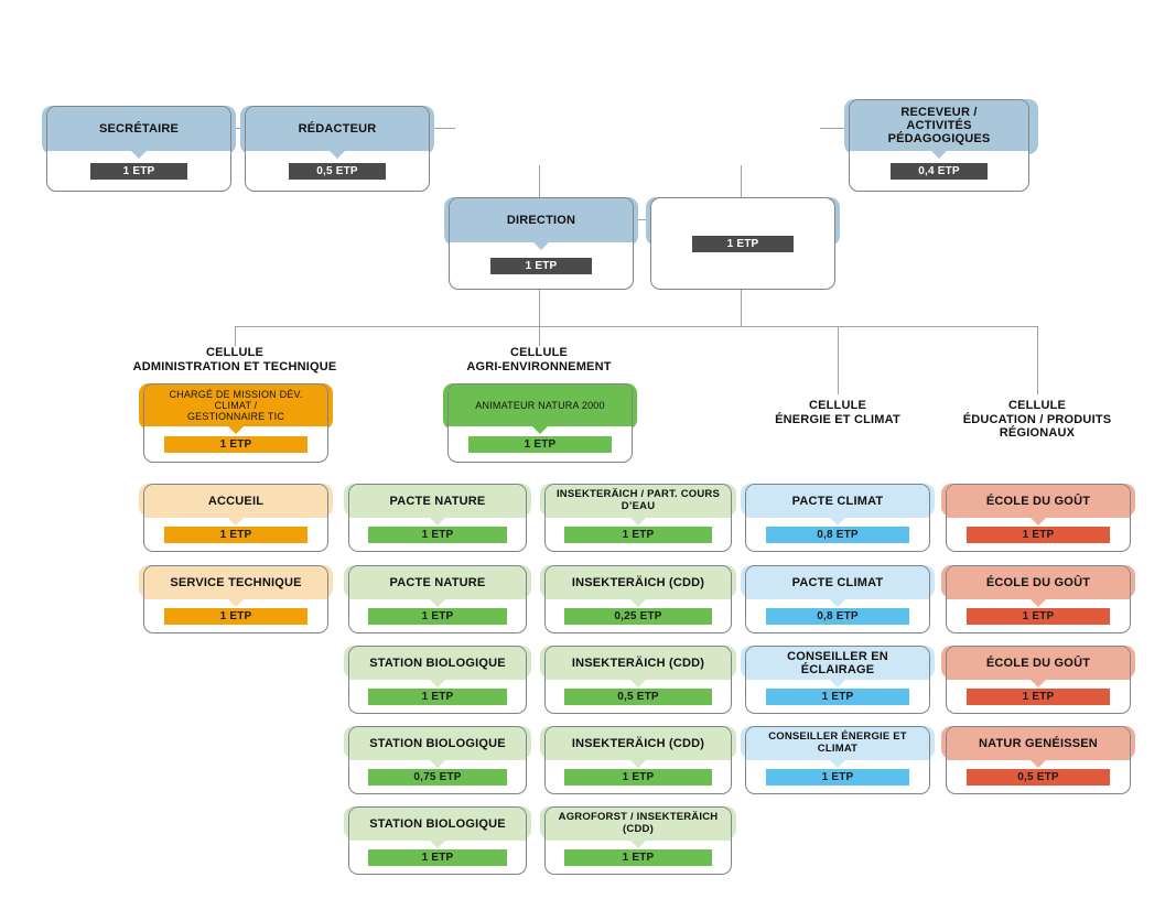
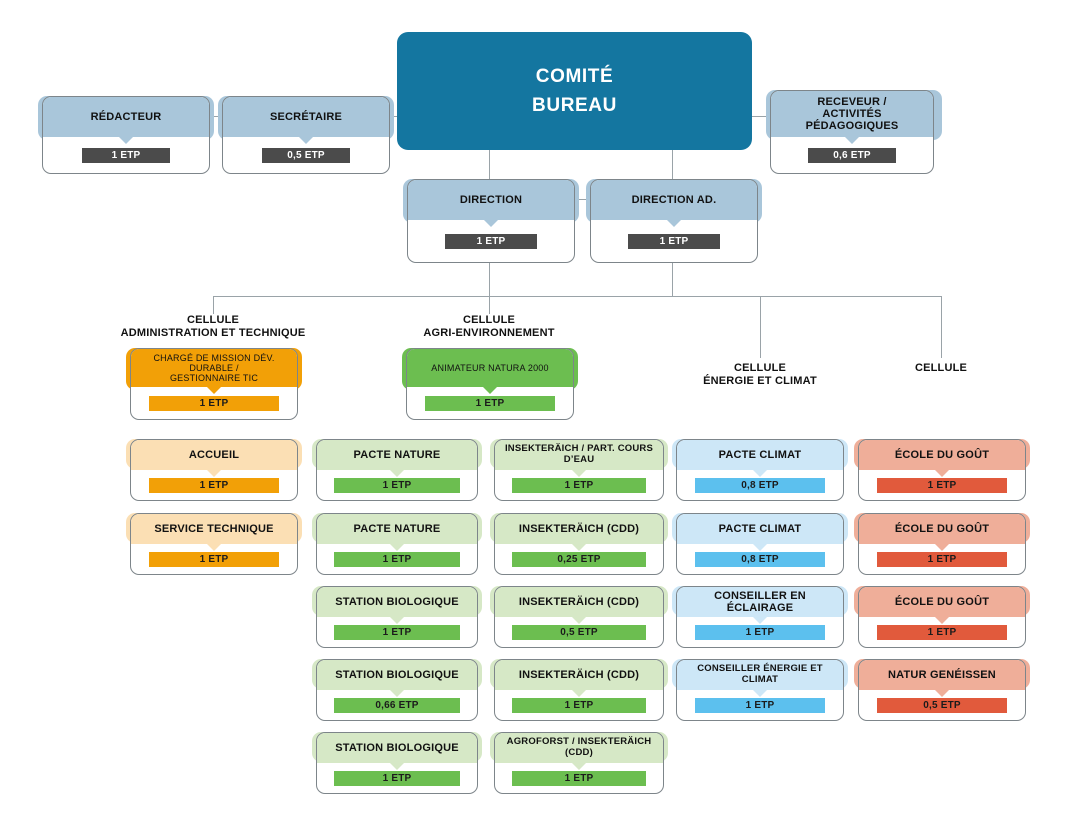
+ COMITÉ
+ BUREAU
- SECRÉTAIRE
+ RÉDACTEUR
  1 ETP
- RÉDACTEUR
+ SECRÉTAIRE
  0,5 ETP
  RECEVEUR /
  ACTIVITÉS PÉDAGOGIQUES
- 0,4 ETP
+ 0,6 ETP
  DIRECTION
  1 ETP
+ DIRECTION AD.
  1 ETP
  CELLULE
  ADMINISTRATION ET TECHNIQUE
  CELLULE
  AGRI-ENVIRONNEMENT
  CELLULE
  ÉNERGIE ET CLIMAT
  CELLULE
- ÉDUCATION / PRODUITS RÉGIONAUX
- CHARGÉ DE MISSION DÉV. CLIMAT /
+ CHARGÉ DE MISSION DÉV. DURABLE /
  GESTIONNAIRE TIC
  1 ETP
  ANIMATEUR NATURA 2000
  1 ETP
  ACCUEIL
  1 ETP
  SERVICE TECHNIQUE
  1 ETP
  PACTE NATURE
  1 ETP
  PACTE NATURE
  1 ETP
  STATION BIOLOGIQUE
  1 ETP
  STATION BIOLOGIQUE
- 0,75 ETP
+ 0,66 ETP
  STATION BIOLOGIQUE
  1 ETP
  INSEKTERÄICH / PART. COURS D’EAU
  1 ETP
  INSEKTERÄICH (CDD)
  0,25 ETP
  INSEKTERÄICH (CDD)
  0,5 ETP
  INSEKTERÄICH (CDD)
  1 ETP
  AGROFORST / INSEKTERÄICH (CDD)
  1 ETP
  PACTE CLIMAT
  0,8 ETP
  PACTE CLIMAT
  0,8 ETP
  CONSEILLER EN ÉCLAIRAGE
  1 ETP
  CONSEILLER ÉNERGIE ET CLIMAT
  1 ETP
  ÉCOLE DU GOÛT
  1 ETP
  ÉCOLE DU GOÛT
  1 ETP
  ÉCOLE DU GOÛT
  1 ETP
  NATUR GENÉISSEN
  0,5 ETP
